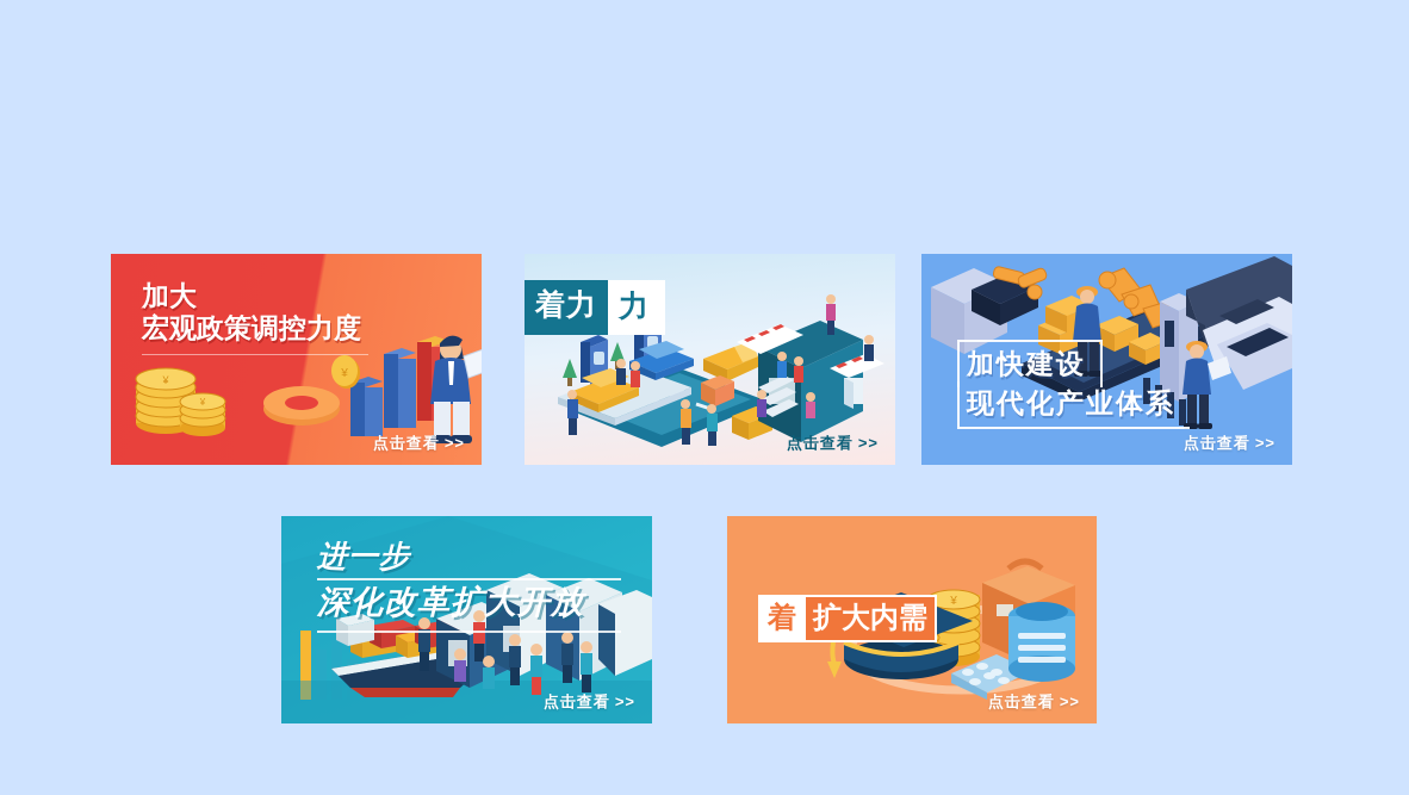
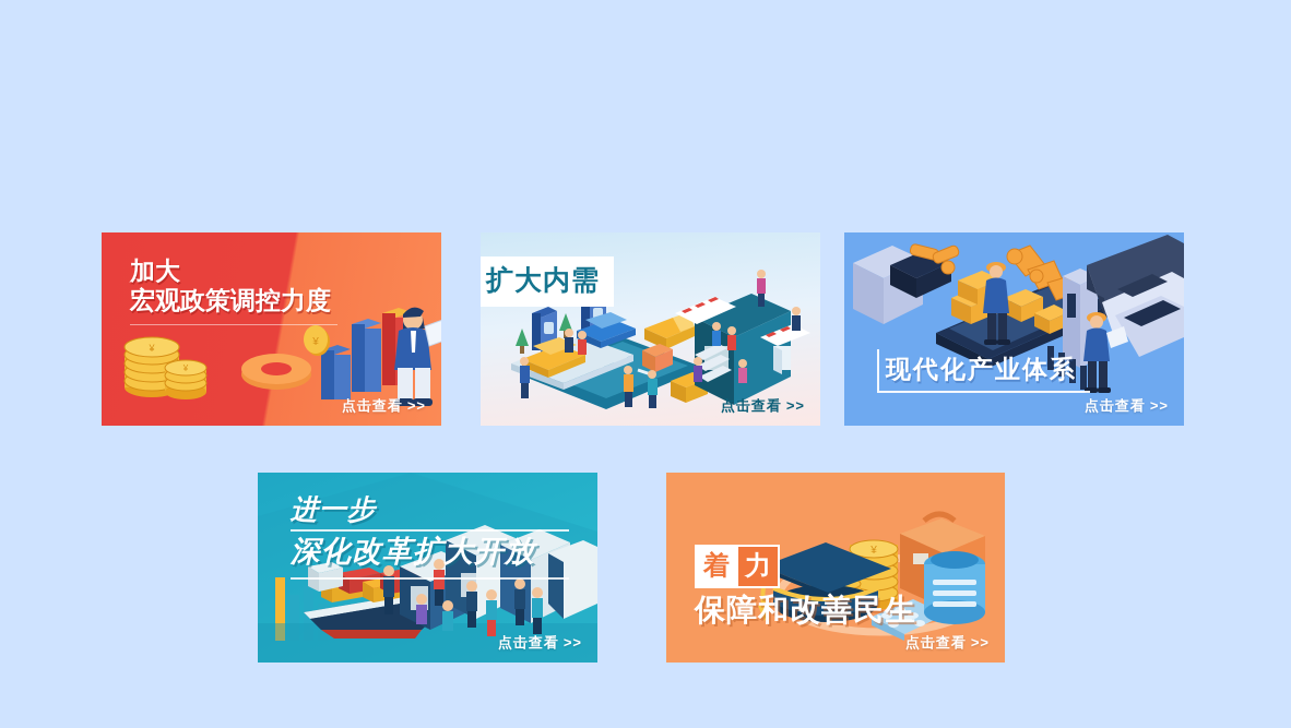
  ¥
  ¥
  ¥
  加大
  宏观政策调控力度
  点击查看 >>
- 着力
- 力
+ 扩大内需
  点击查看 >>
- 加快建设
  现代化产业体系
  点击查看 >>
  进一步
  深化改革扩大开放
  点击查看 >>
  ¥
  着
- 扩大内需
+ 力
+ 保障和改善民生
  点击查看 >>
